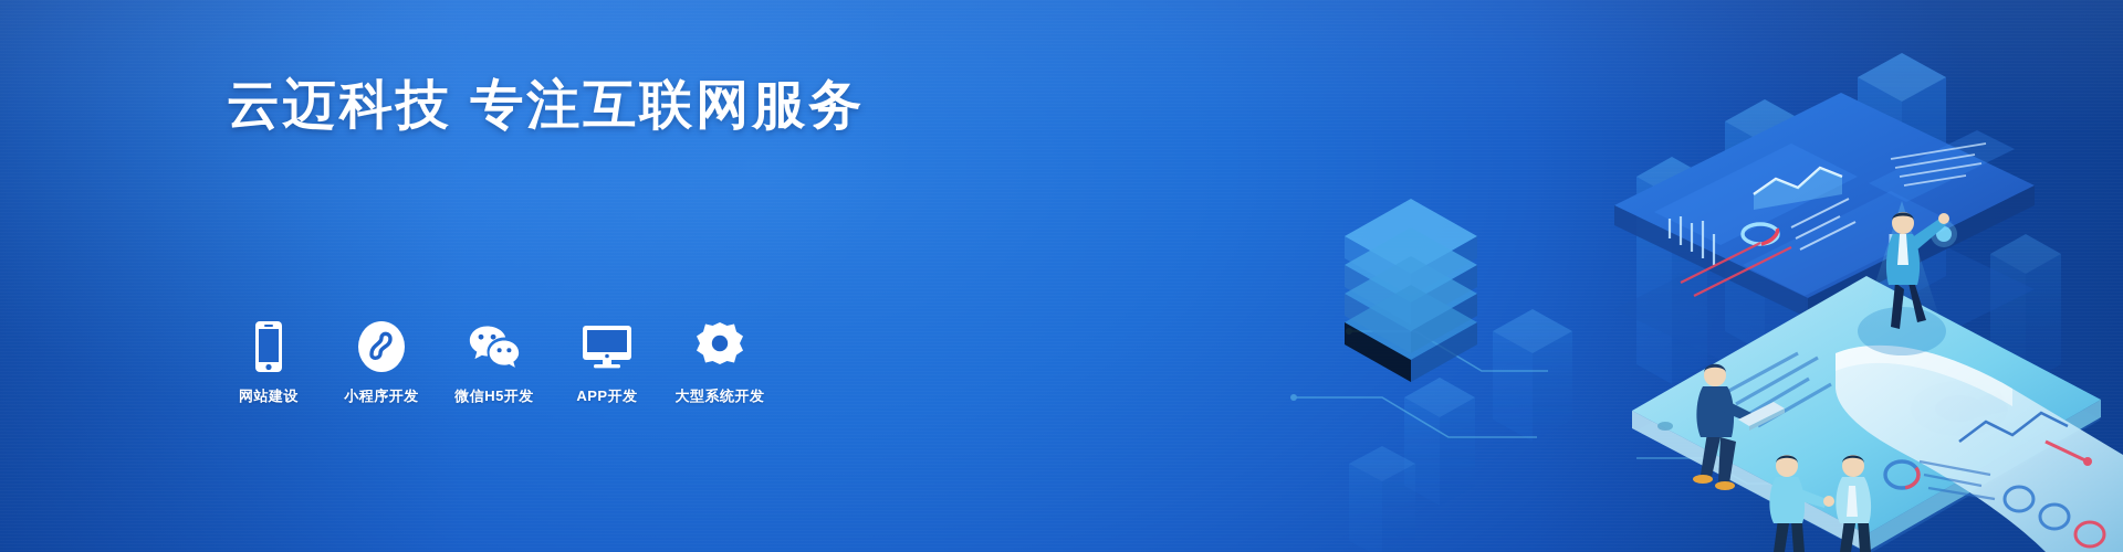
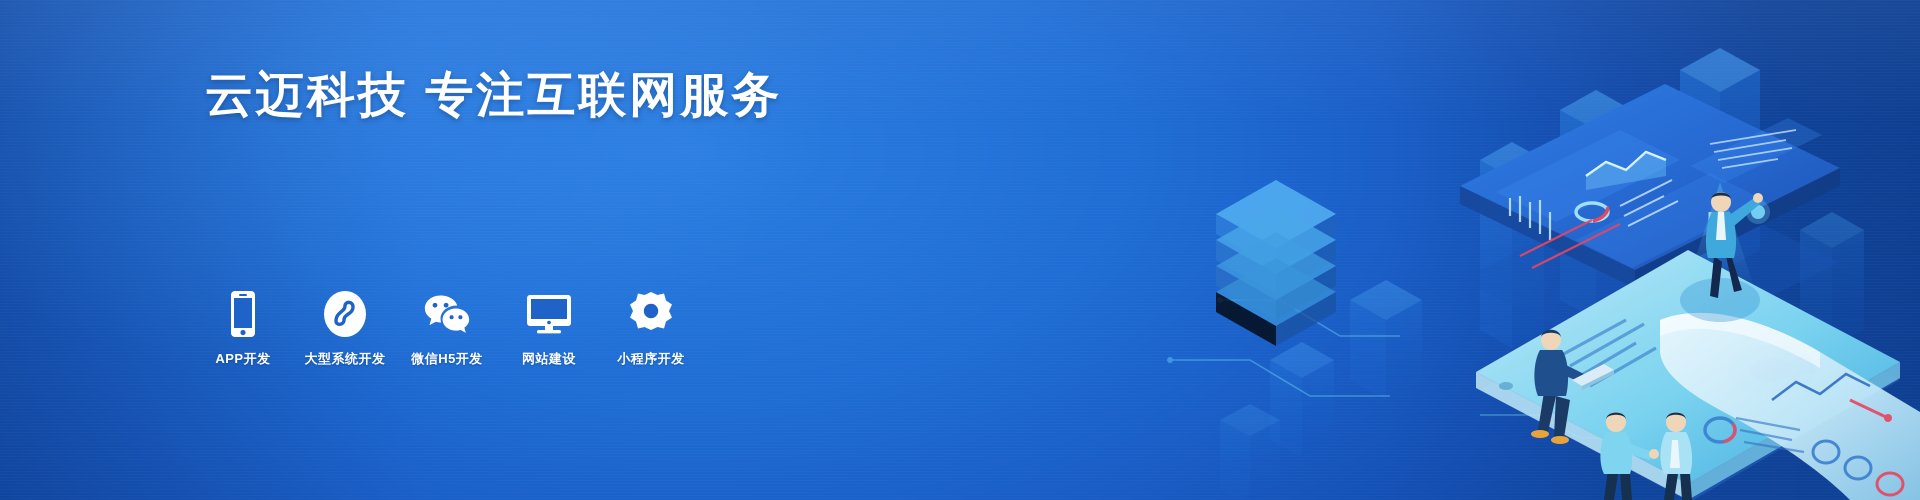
  云迈科技 专注互联网服务
- 网站建设
+ APP开发
- 小程序开发
+ 大型系统开发
  微信H5开发
- APP开发
+ 网站建设
- 大型系统开发
+ 小程序开发
